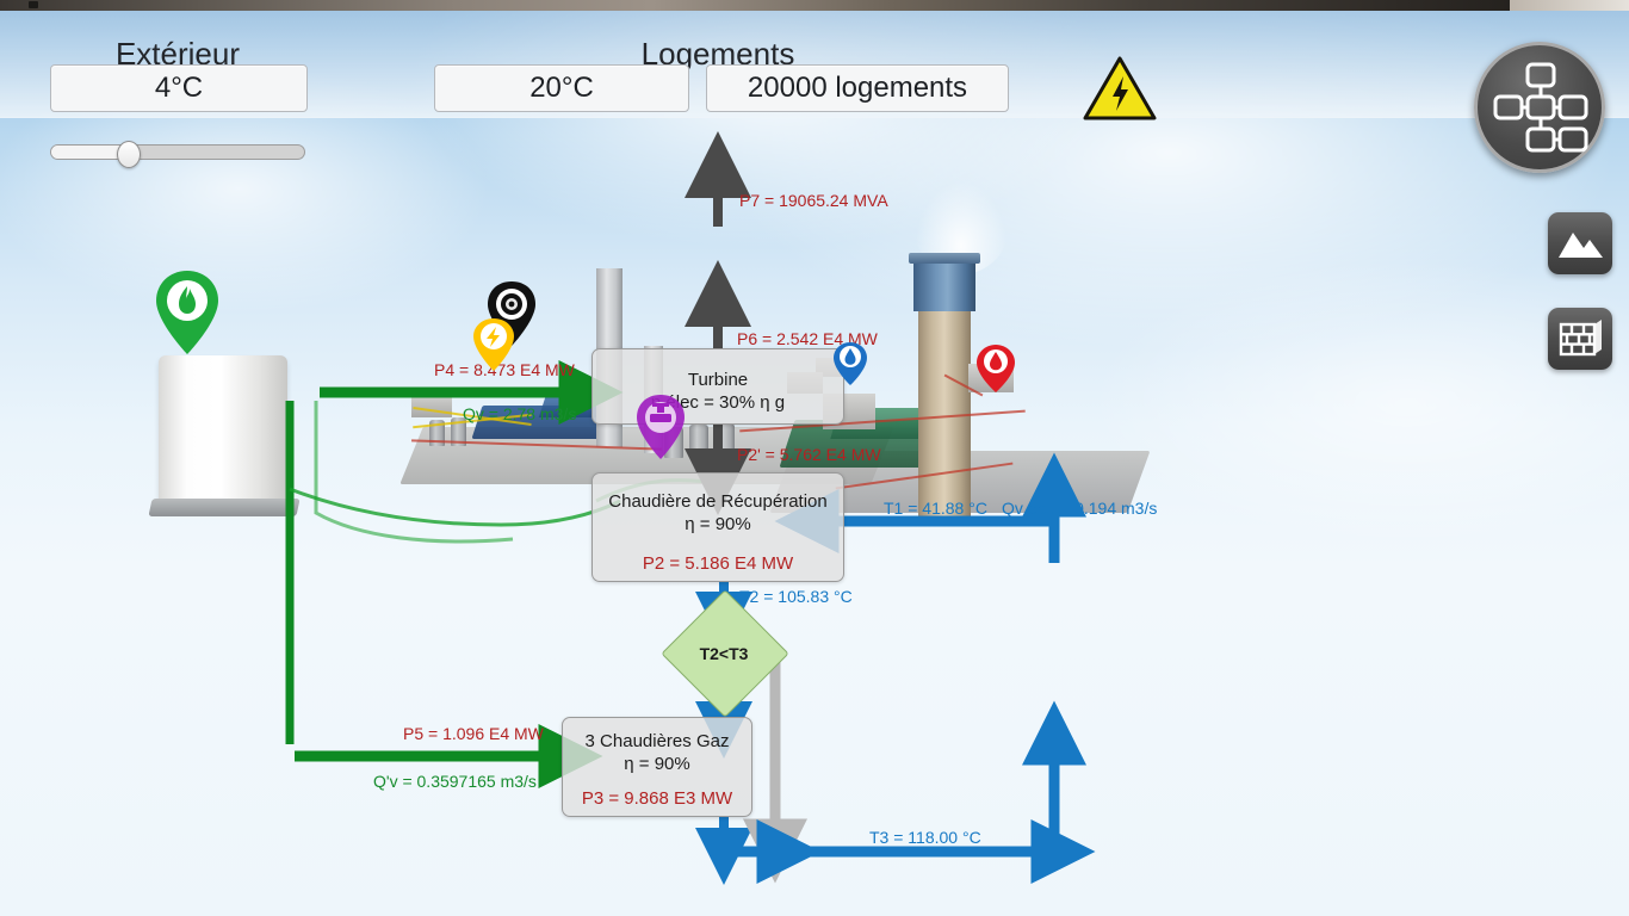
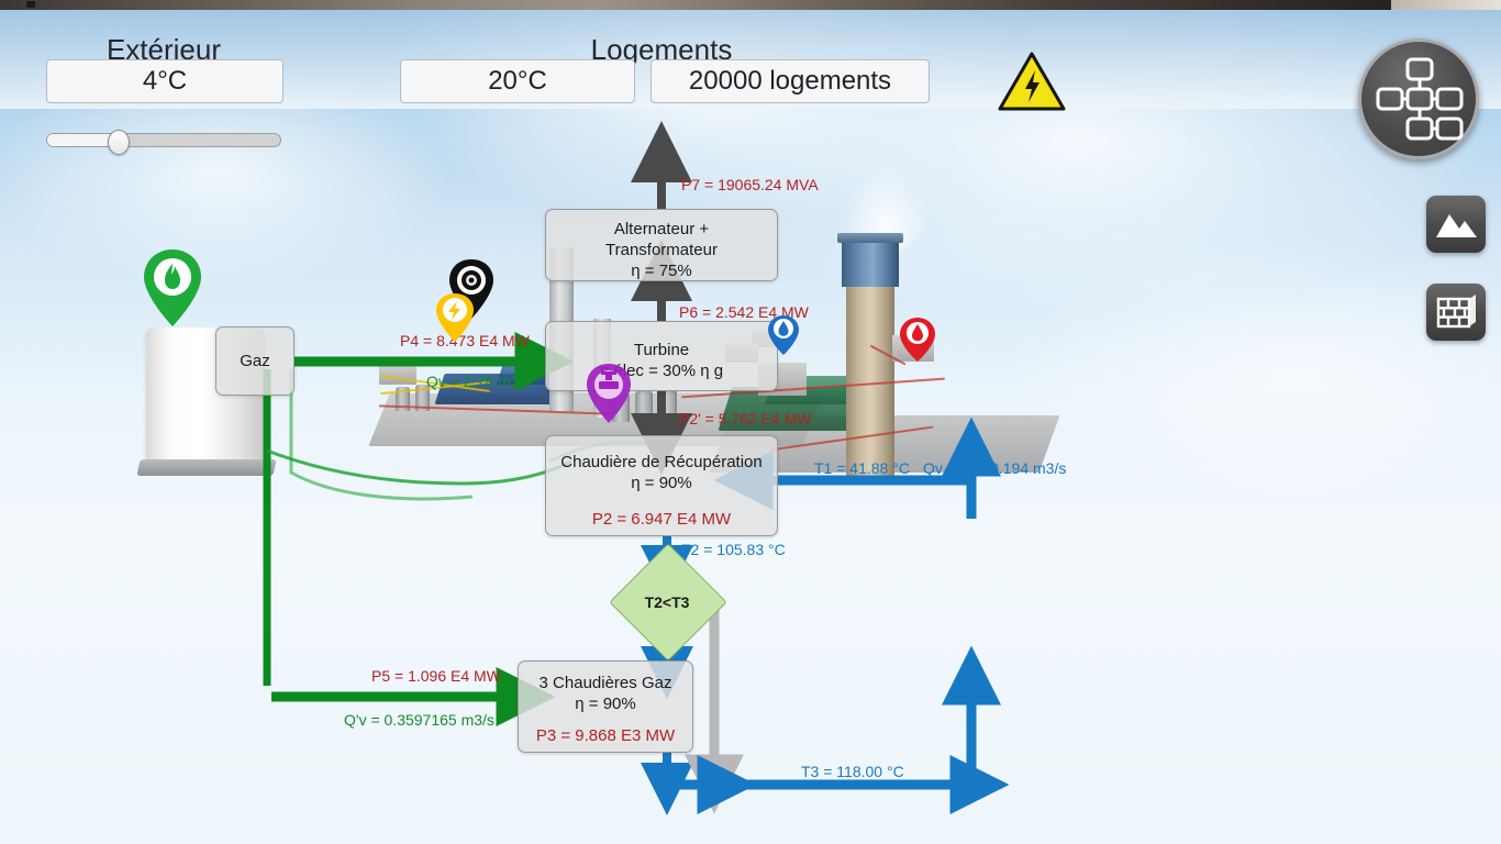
+ Gaz
+ Alternateur +
+ Transformateur
+ η = 75%
  Turbine
  ec = 30% η g
  Chaudière de Récupération
  η = 90%
- P2 = 5.186 E4 MW
+ P2 = 6.947 E4 MW
  3 Chaudières Gaz
  η = 90%
  P3 = 9.868 E3 MW
  T2<T3
  P7 = 19065.24 MVA
  P6 = 2.542 E4 MW
  P4 = 8.473 E4 MW
  Qv = 2.78 m3/s
  P2' = 5.762 E4 MW
  T1 = 41.88 °C
  Qv eau = 0.194 m3/s
  T2 = 105.83 °C
  T3 = 118.00 °C
  P5 = 1.096 E4 MW
  Q'v = 0.3597165 m3/s
  Extérieur
  4°C
  Logements
  20°C
  20000 logements
